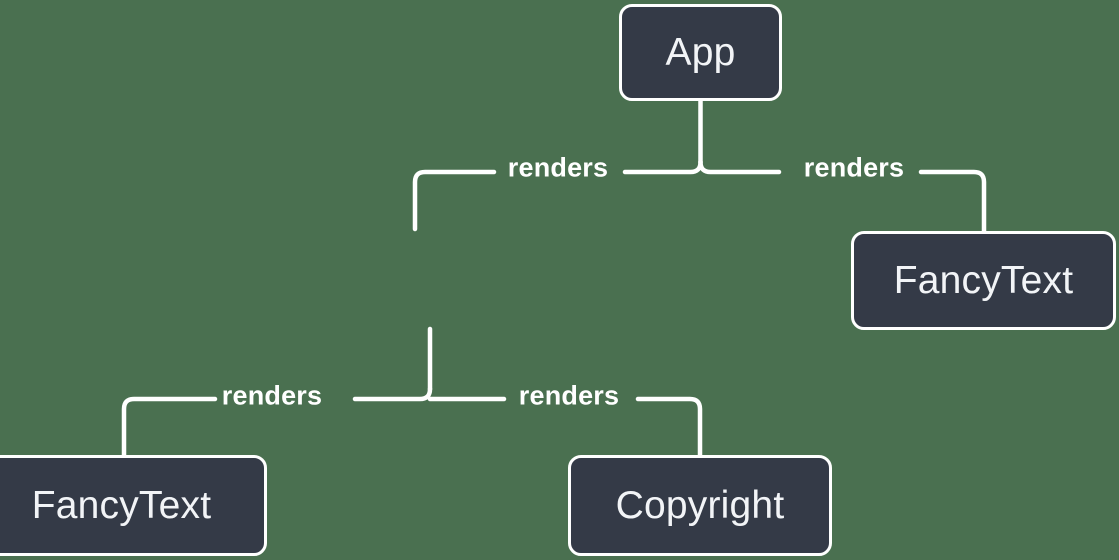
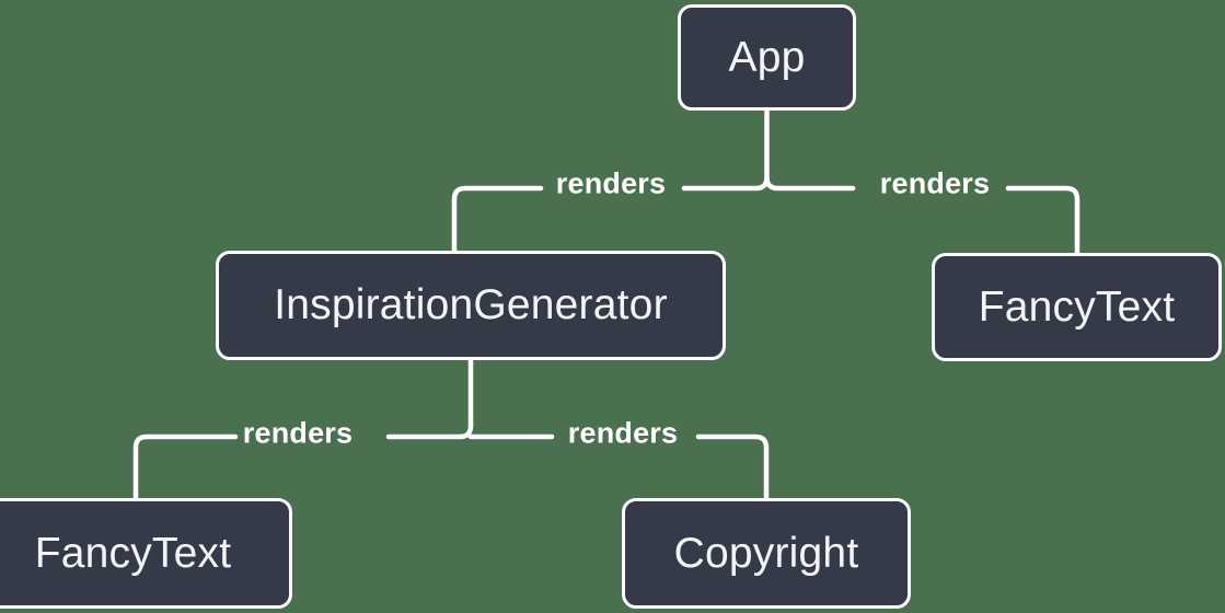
  App
+ InspirationGenerator
  FancyText
  FancyText
  Copyright
  renders
  renders
  renders
  renders
